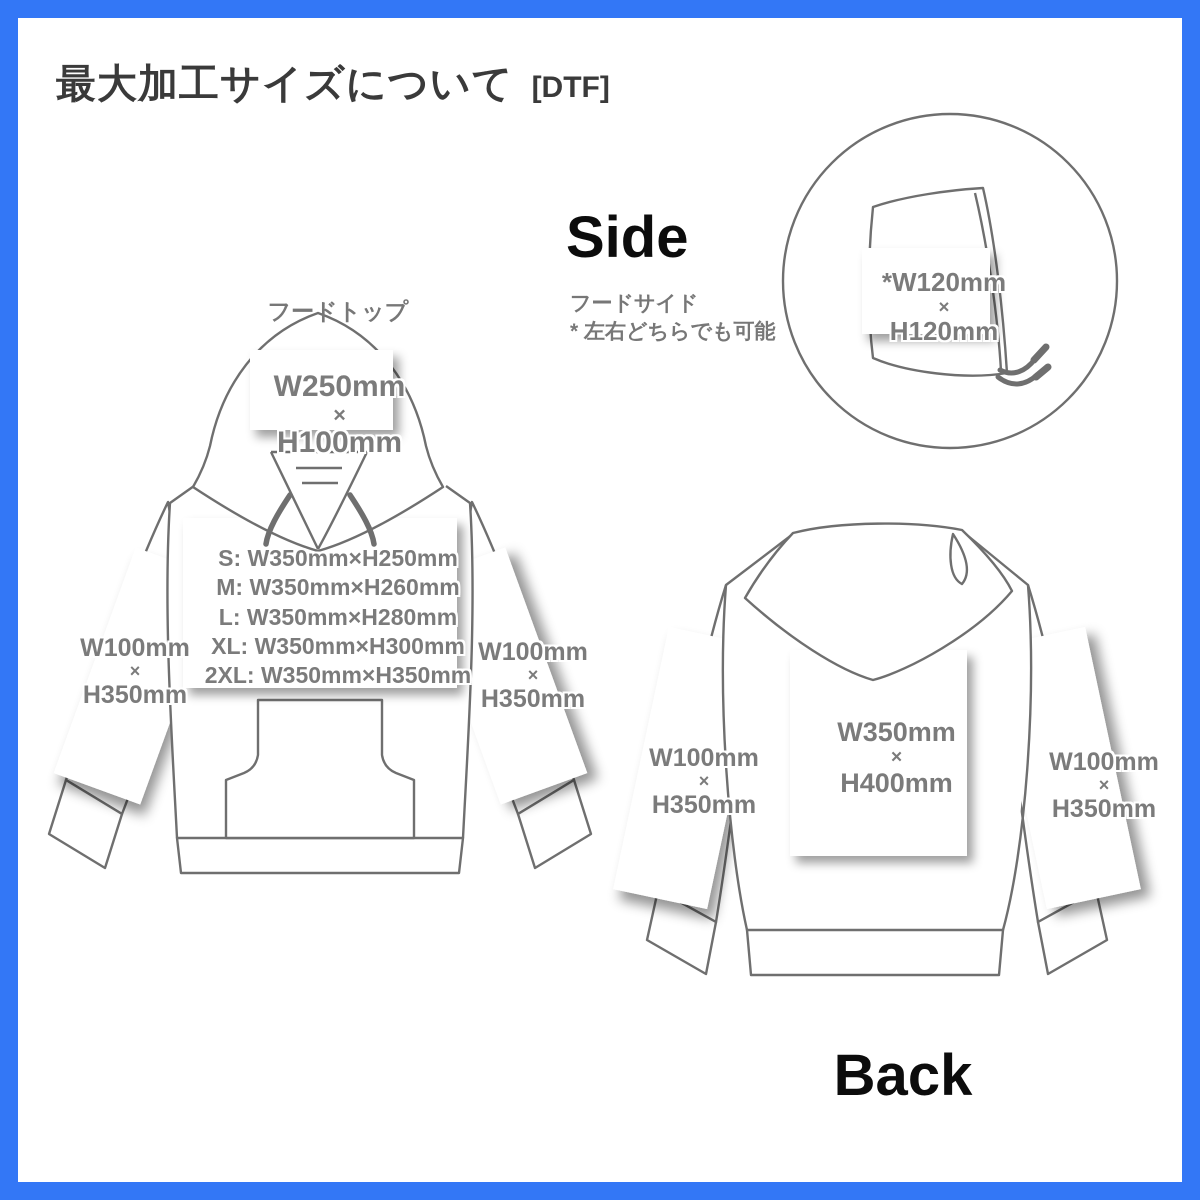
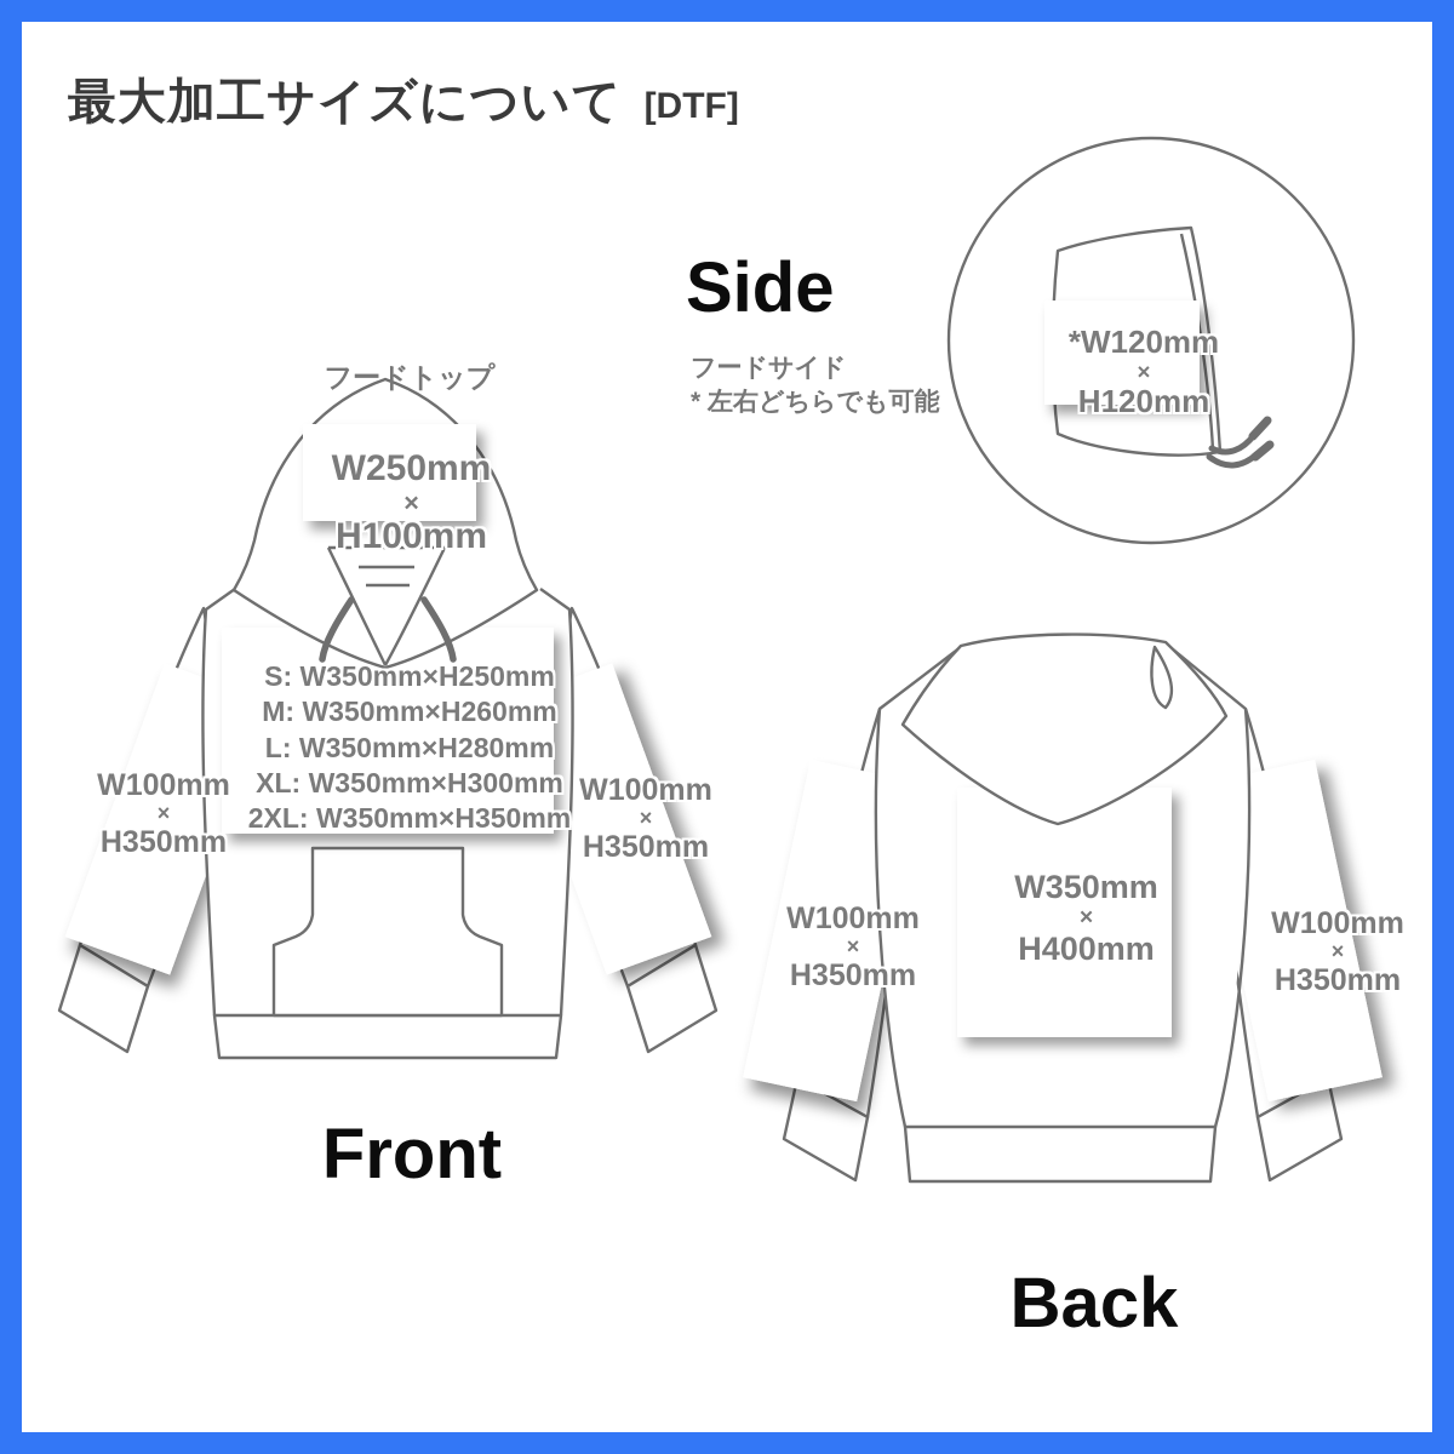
  最大加工サイズについて
  [DTF]
  Side
  フードサイド
  * 左右どちらでも可能
  *W120mm
  ×
  H120mm
  フードトップ
  W250mm
  ×
  H100mm
  S: W350mm×H250mm
  M: W350mm×H260mm
  L: W350mm×H280mm
  XL: W350mm×H300mm
  2XL: W350mm×H350mm
  W100mm
  ×
  H350mm
  W100mm
  ×
  H350mm
+ Front
  W350mm
  ×
  H400mm
  W100mm
  ×
  H350mm
  W100mm
  ×
  H350mm
  Back
